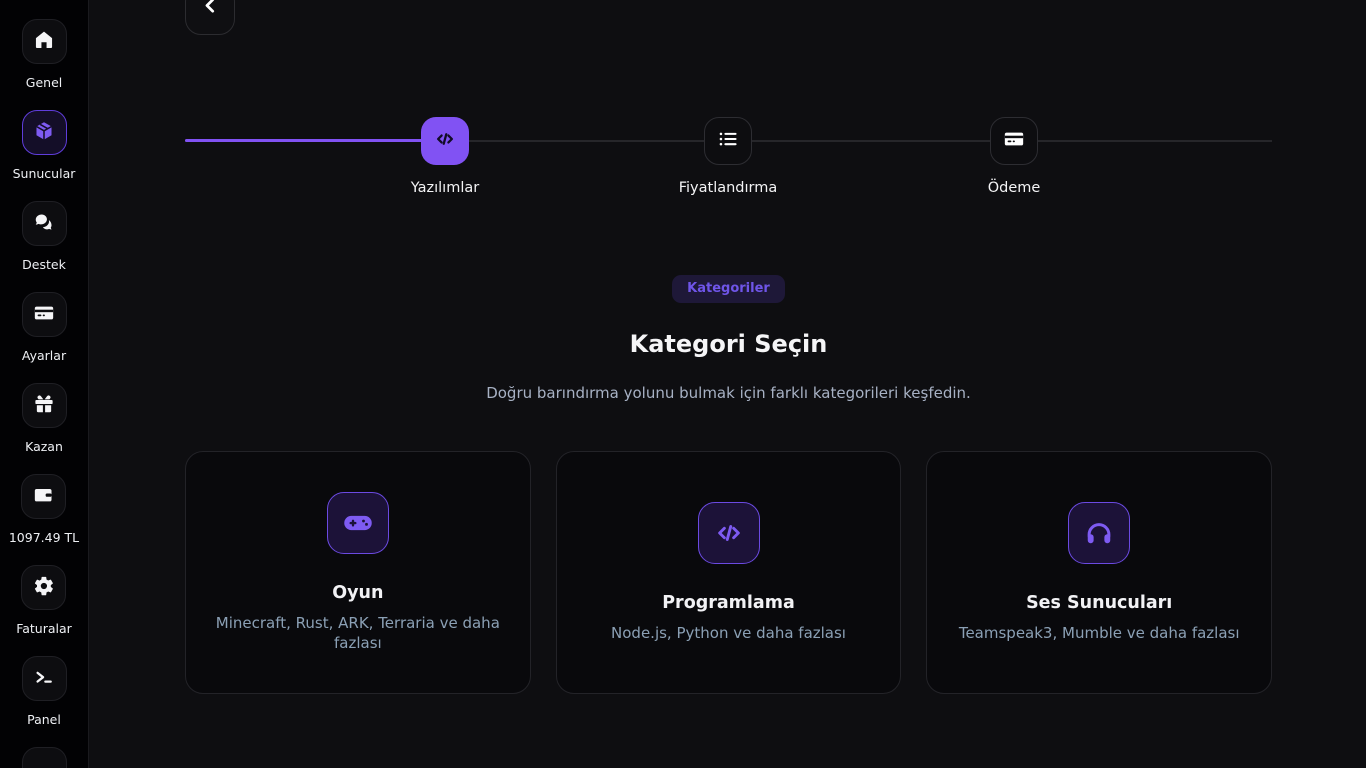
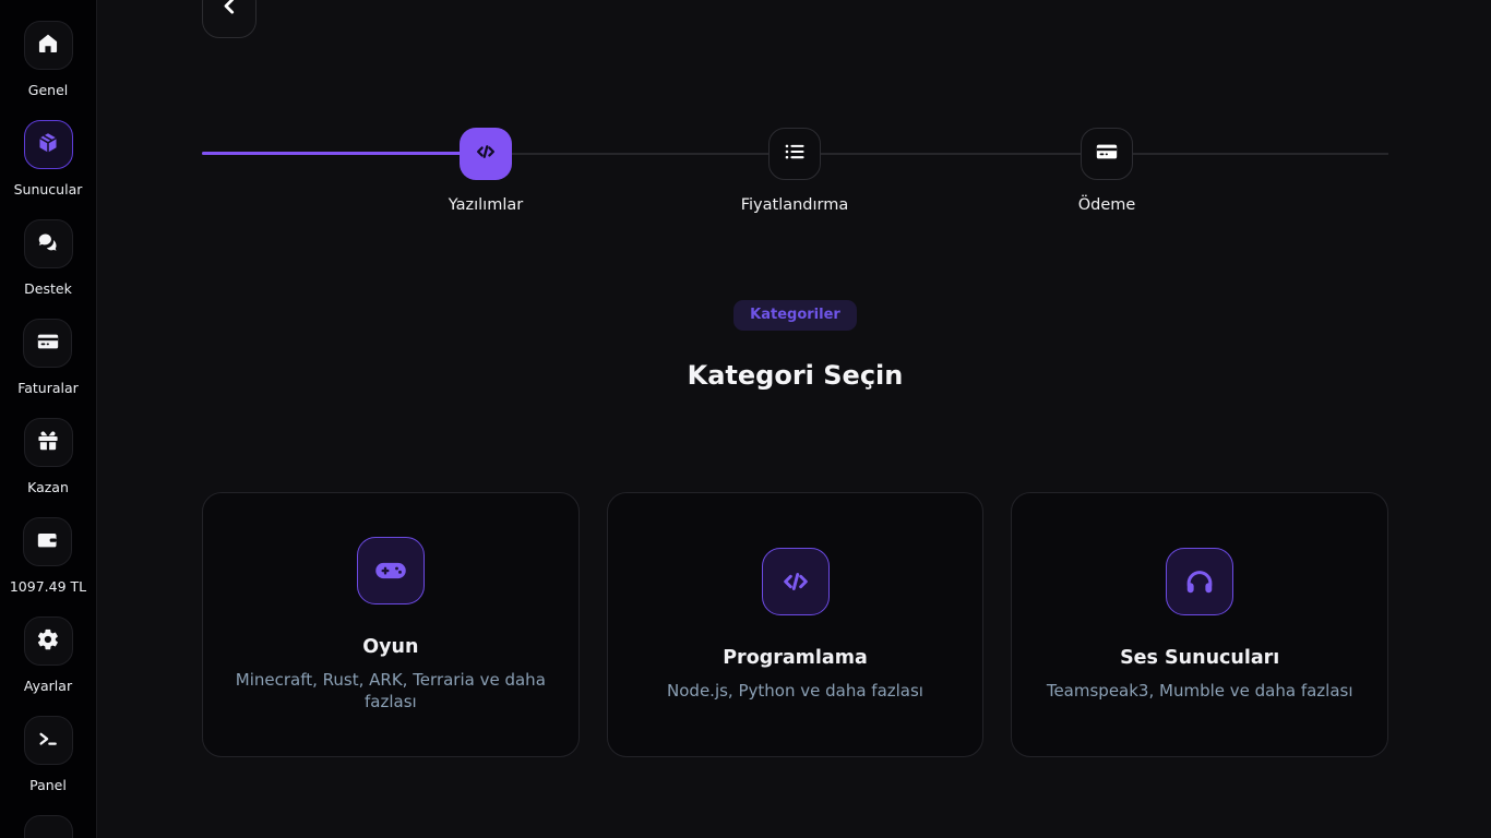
  Genel
  Sunucular
  Destek
- Ayarlar
+ Faturalar
  Kazan
  1097.49 TL
- Faturalar
+ Ayarlar
  Panel
  Yazılımlar
  Fiyatlandırma
  Ödeme
  Kategoriler
  Kategori Seçin
- Doğru barındırma yolunu bulmak için farklı kategorileri keşfedin.
  Oyun
  Minecraft, Rust, ARK, Terraria ve daha fazlası
  Programlama
  Node.js, Python ve daha fazlası
  Ses Sunucuları
  Teamspeak3, Mumble ve daha fazlası
